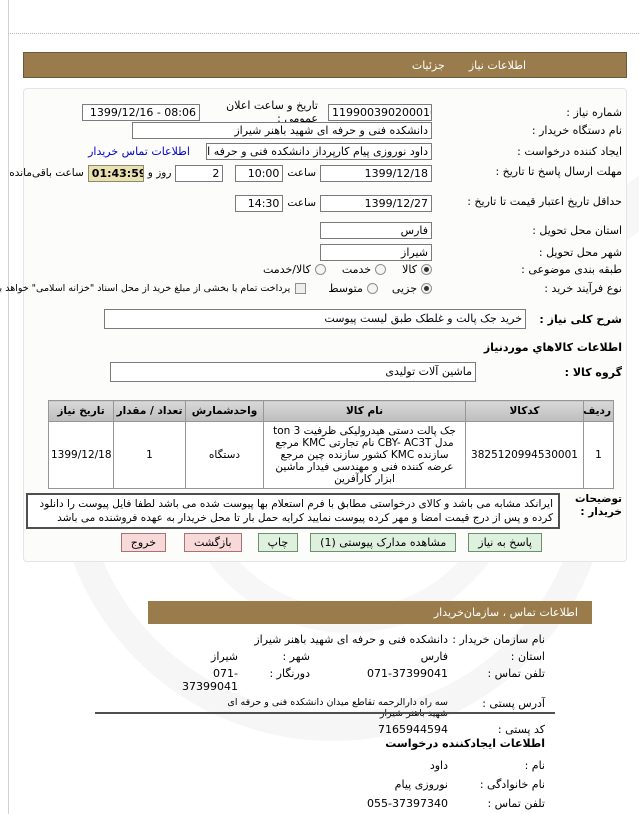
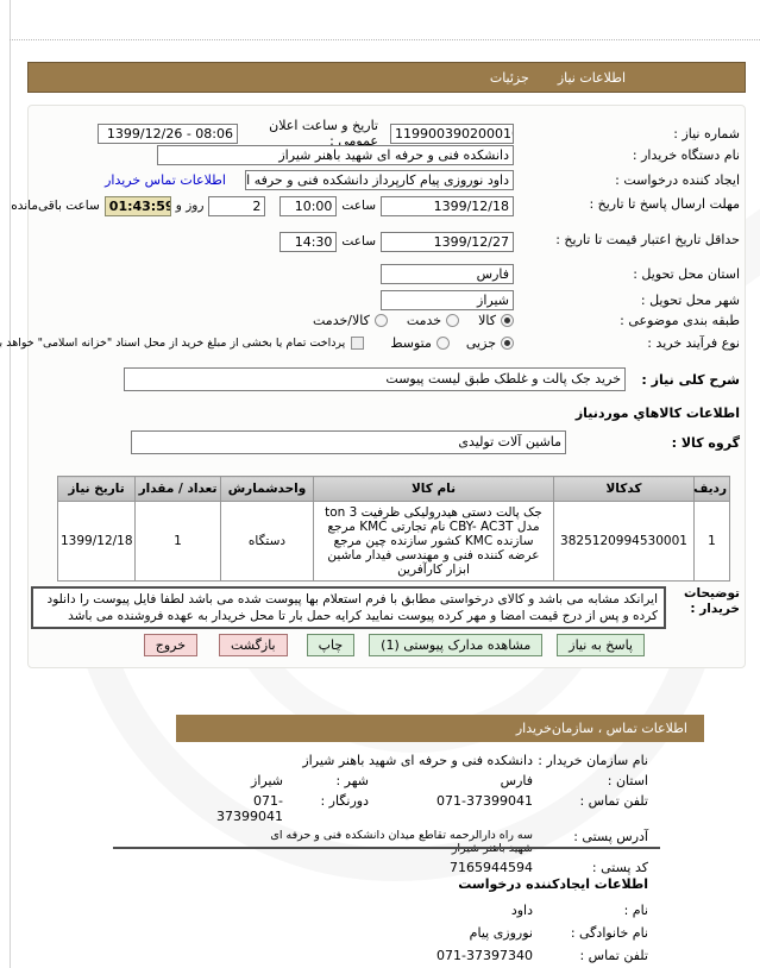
  اطلاعات نیاز
  جزئیات
  شماره نیاز :
  11990039020001
  تاریخ و ساعت اعلان عمومی :
- 1399/12/16 - 08:06
+ 1399/12/26 - 08:06
  نام دستگاه خریدار :
  دانشکده فنی و حرفه ای شهید باهنر شیراز
  ایجاد کننده درخواست :
  داود نوروزی پیام کارپرداز دانشکده فنی و حرفه ا
  اطلاعات تماس خریدار
  مهلت ارسال پاسخ تا تاریخ :
  1399/12/18
  ساعت
  10:00
  2
  روز و
  01:43:59
  ساعت باقی‌مانده
  حداقل تاریخ اعتبار قیمت تا تاریخ :
  1399/12/27
  ساعت
  14:30
  استان محل تحویل :
  فارس
  شهر محل تحویل :
  شیراز
  طبقه بندی موضوعی :
  کالا
  خدمت
  کالا/خدمت
  نوع فرآیند خرید :
  جزیی
  متوسط
  پرداخت تمام یا بخشی از مبلغ خرید از محل اسناد "خزانه اسلامی" خواهد ب
  شرح کلی نیاز :
  خرید جک پالت و غلطک طبق لیست پیوست
  اطلاعات كالاهاي موردنياز
  گروه کالا :
  ماشین آلات تولیدی
  ردیف	کدکالا	نام کالا	واحدشمارش	تعداد / مقدار	تاریخ نیاز
  1	3825120994530001	جک پالت دستی هیدرولیکی ظرفیت 3 ton مدل CBY- AC3T نام تجارتی KMC مرجع سازنده KMC کشور سازنده چین مرجع عرضه کننده فنی و مهندسی فیدار ماشین ابزار کارآفرین	دستگاه	1	1399/12/18
  توضیحات خریدار :
  ایرانکد مشابه می باشد و کالای درخواستی مطابق با فرم استعلام بها پیوست شده می باشد لطفا فایل پیوست را دانلود کرده و پس از درج قیمت امضا و مهر کرده پیوست نمایید کرایه حمل بار تا محل خریدار به عهده فروشنده می باشد
  پاسخ به نیاز
  مشاهده مدارک پیوستی (1)
  چاپ
  بازگشت
  خروج
  اطلاعات تماس ، سازمان‌خریدار
  نام سازمان خریدار :
  دانشکده فنی و حرفه ای شهید باهنر شیراز
  استان :
  فارس
  شهر :
  شیراز
  تلفن تماس :
  071-37399041
  دورنگار :
  071-37399041
  آدرس پستی :
  سه راه دارالرحمه تقاطع میدان دانشکده فنی و حرفه ای
  کد پستی :
  7165944594
  اطلاعات ایجادکننده درخواست
  نام :
  داود
  نام خانوادگی :
  نوروزی پیام
  تلفن تماس :
- 055-37397340
+ 071-37397340
